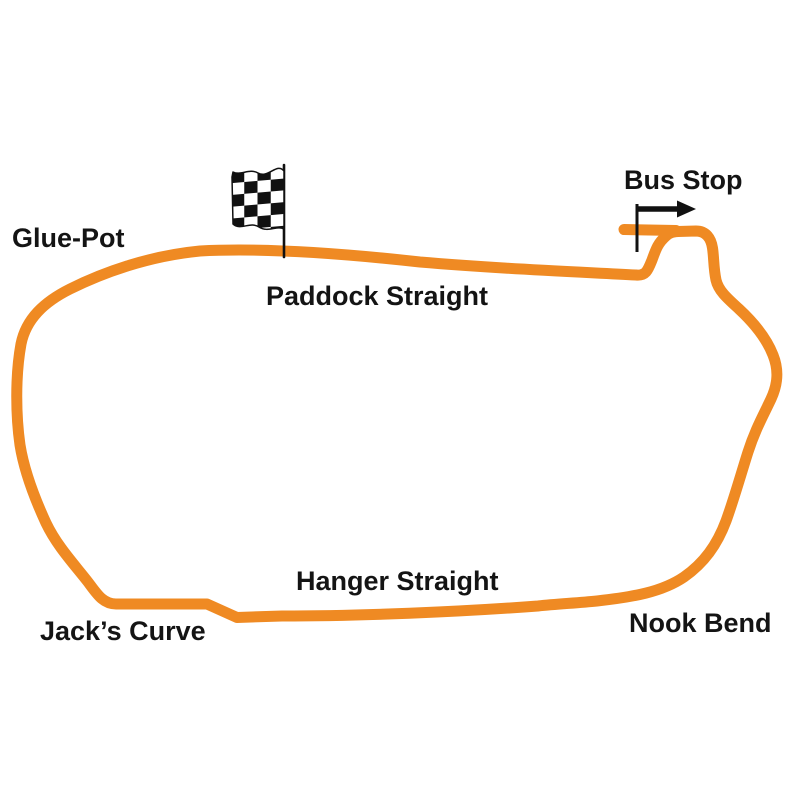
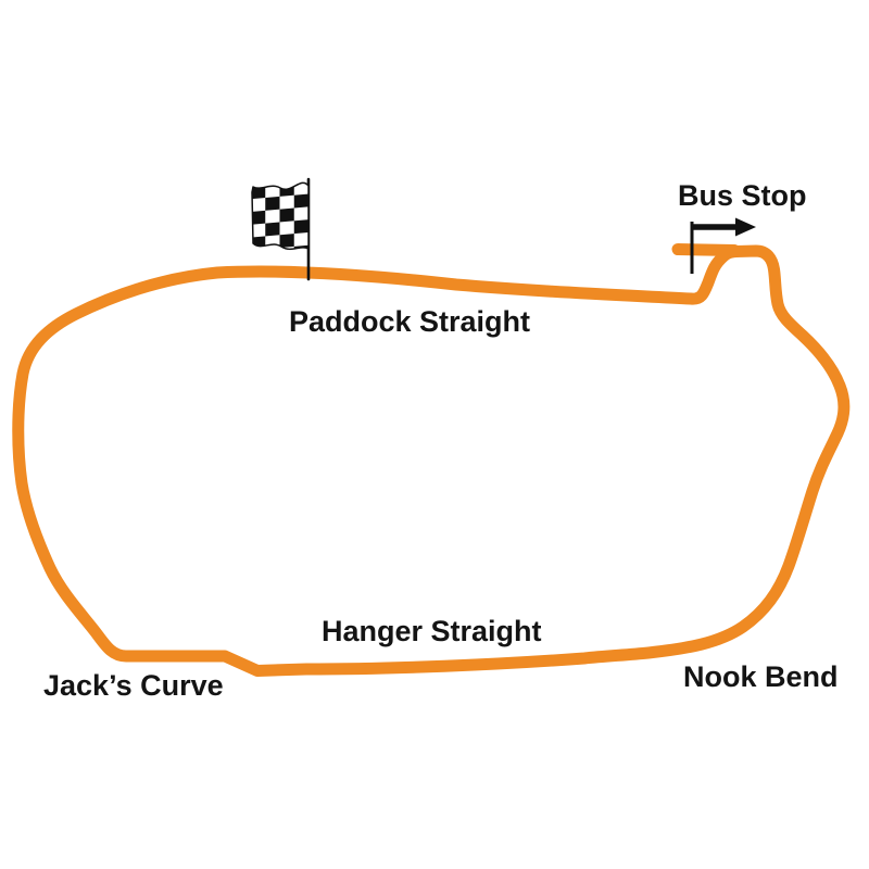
- Glue-Pot
  Paddock Straight
  Bus Stop
  Hanger Straight
  Jack’s Curve
  Nook Bend
